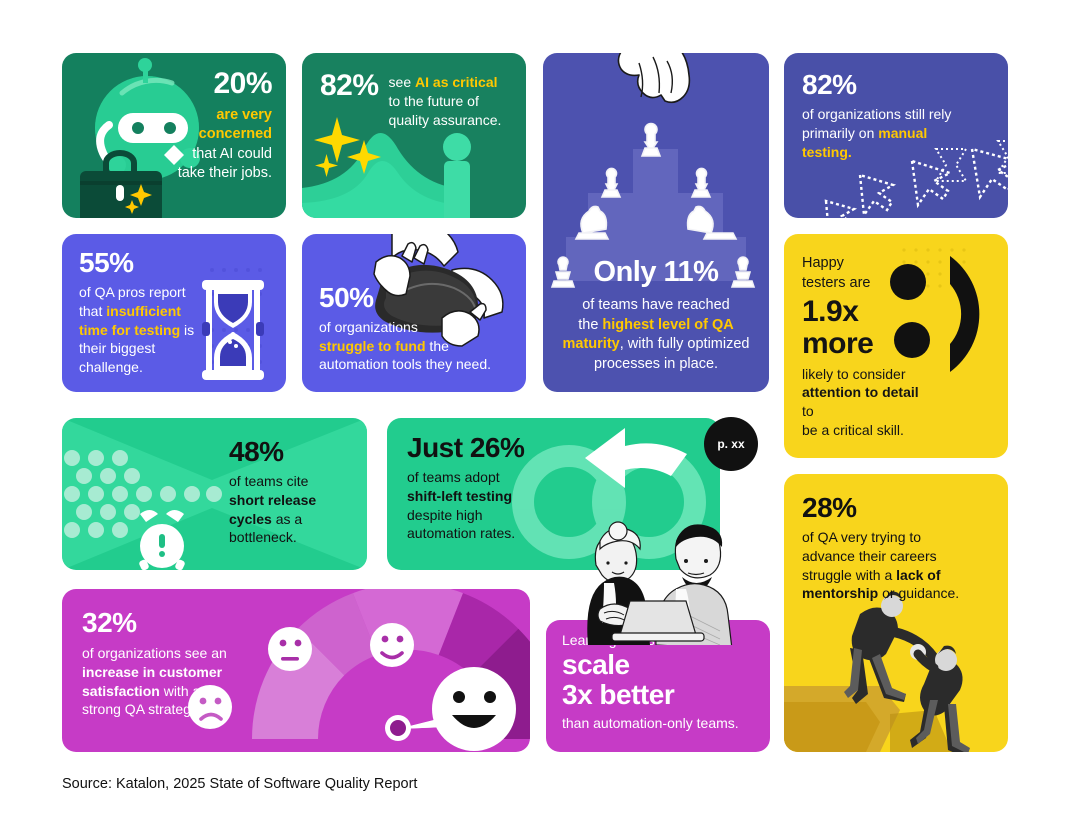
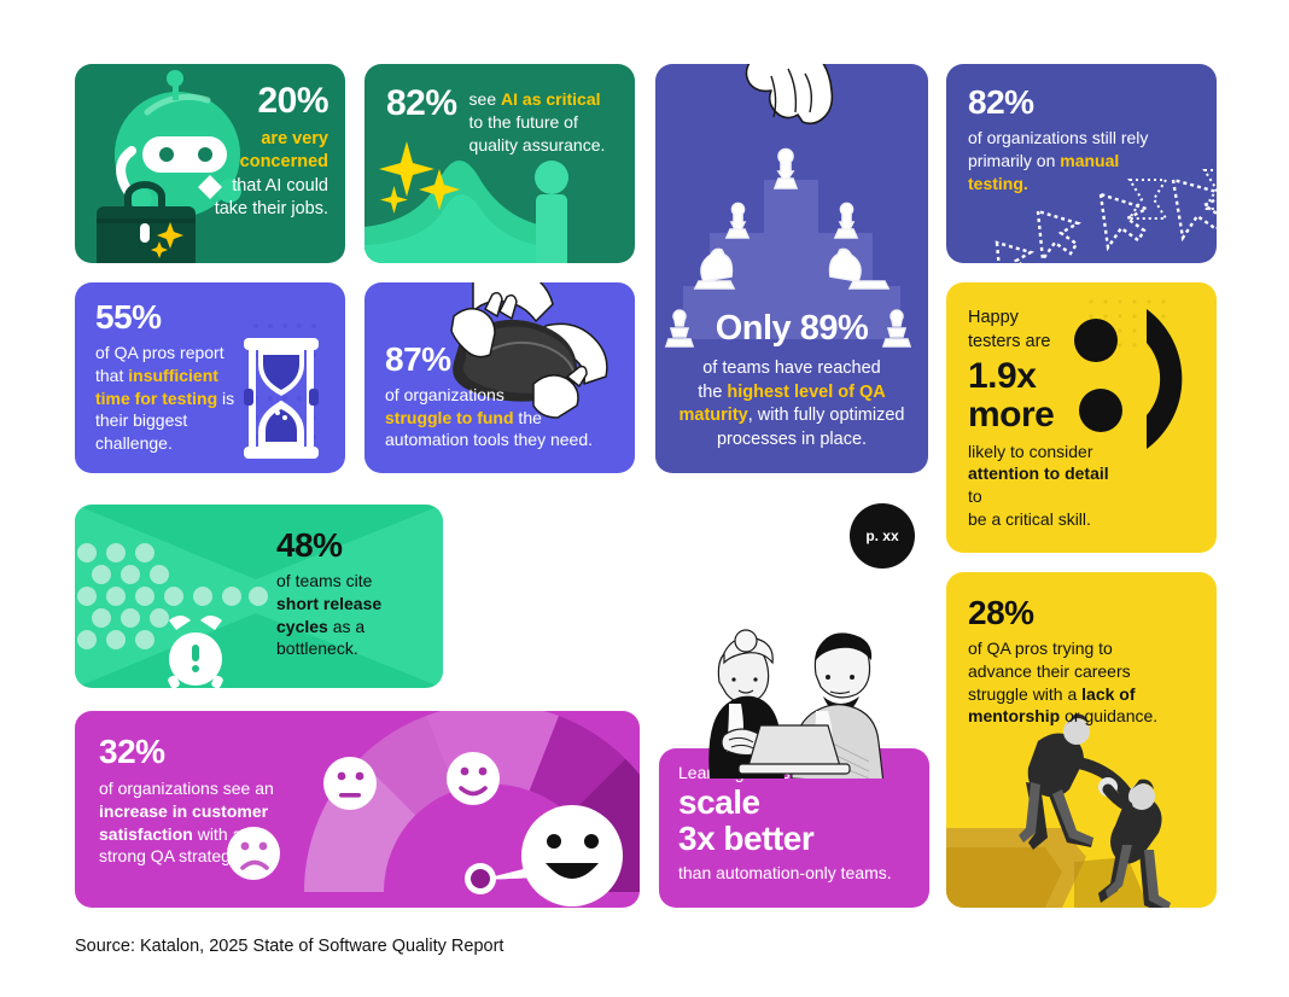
  20%
  are very
  concerned
  that AI could
  take their jobs.
  82%
  see AI as critical
  to the future of
  quality assurance.
- Only 11%
+ Only 89%
  of teams have reached
  the highest level of QA
  maturity, with fully optimized
  processes in place.
  82%
  of organizations still rely
  primarily on manual
  testing.
  55%
  of QA pros report
  that insufficient
  time for testing is
  their biggest
  challenge.
- 50%
+ 87%
  of organizations
  struggle to fund the
  automation tools they need.
  Happy
  testers are
  1.9x
  more
  likely to consider
  attention to detail to
  be a critical skill.
  48%
  of teams cite
  short release
  cycles as a
  bottleneck.
- Just 26%
- of teams adopt
- shift-left testing
- despite high
- automation rates.
  28%
- of QA very trying to
+ of QA pros trying to
  advance their careers
  struggle with a lack of
  mentorship or guidance.
  32%
  of organizations see an
  increase in customer
  satisfaction with a
  strong QA strategy.
  scale
  3x better
  than automation-only teams.
  p. xx
  Source: Katalon, 2025 State of Software Quality Report
